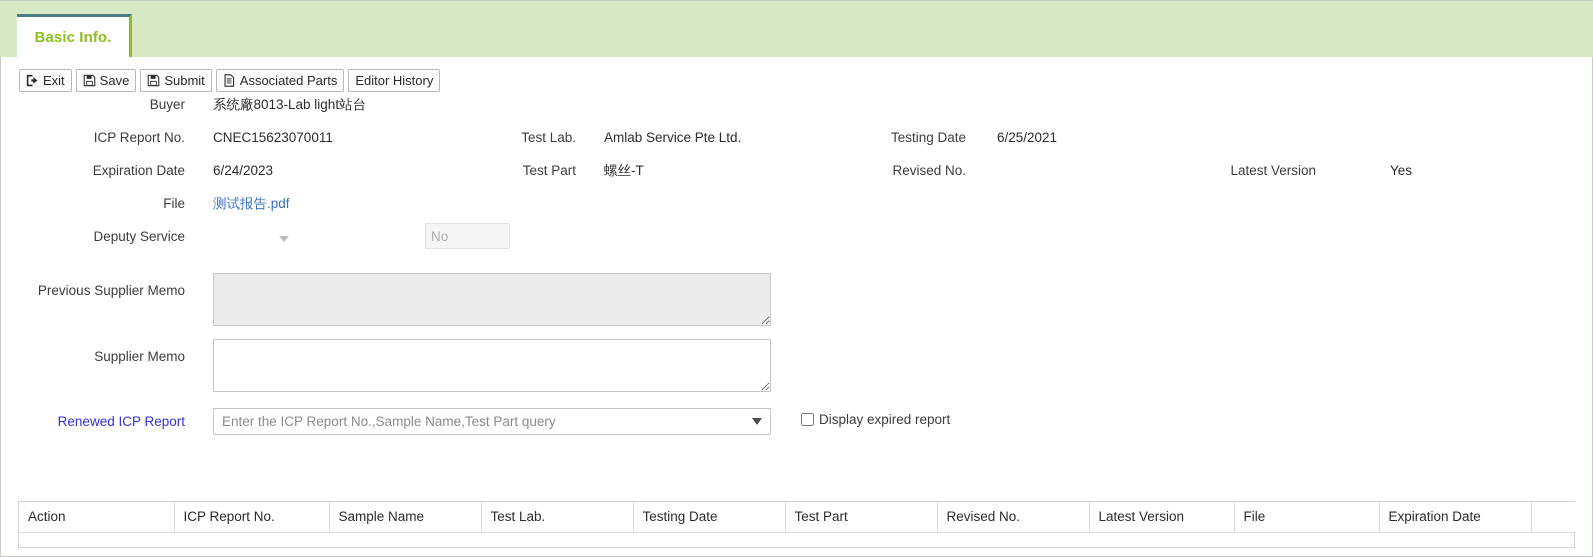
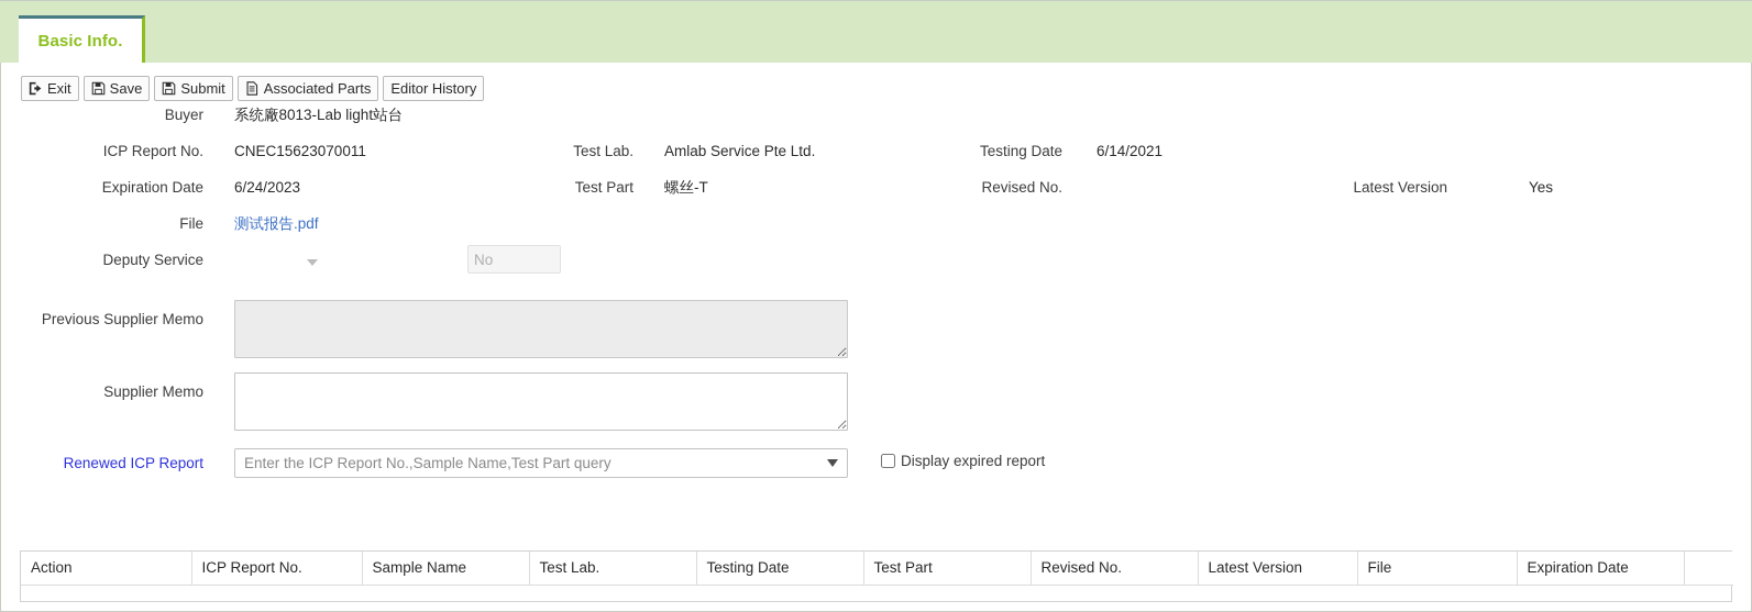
  Basic Info.
  Exit
  Save
  Submit
  Associated Parts
  Editor History
  Buyer
  系统廠8013-Lab light站台
  ICP Report No.
  CNEC15623070011
  Test Lab.
  Amlab Service Pte Ltd.
  Testing Date
- 6/25/2021
+ 6/14/2021
  Expiration Date
  6/24/2023
  Test Part
  螺丝-T
  Revised No.
  Latest Version
  Yes
  File
  测试报告.pdf
  Deputy Service
  No
  Previous Supplier Memo
  Supplier Memo
  Renewed ICP Report
  Enter the ICP Report No.,Sample Name,Test Part query
  Display expired report
  Action	ICP Report No.	Sample Name	Test Lab.	Testing Date	Test Part	Revised No.	Latest Version	File	Expiration Date
